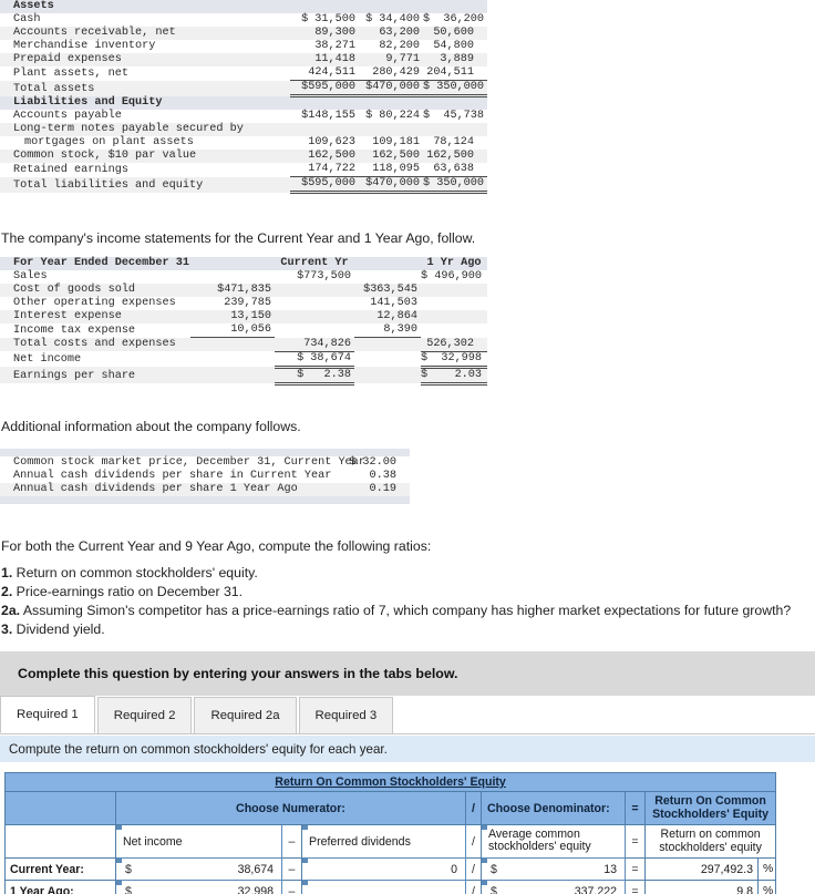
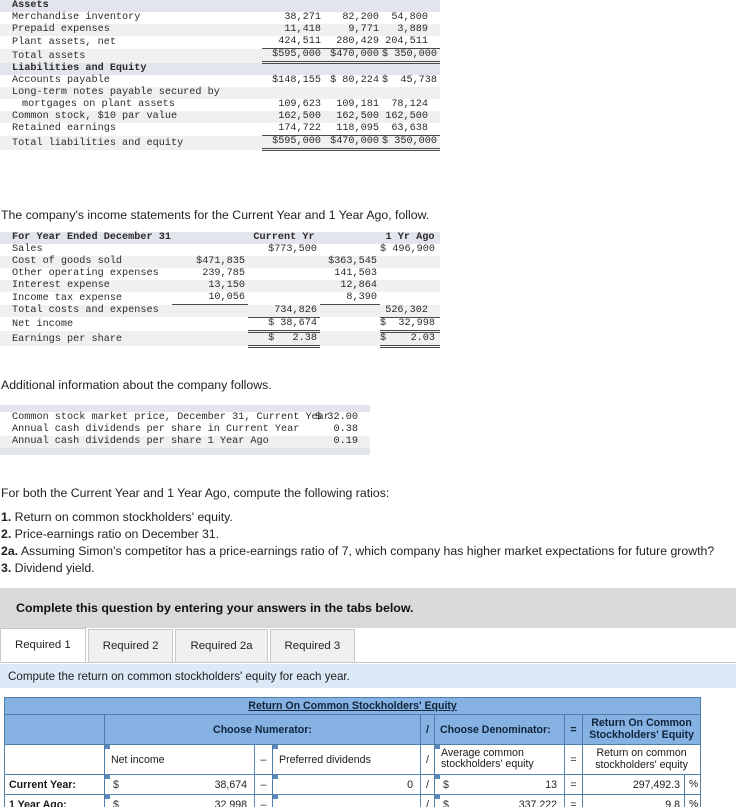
  Assets
- Cash	$ 31,500	$ 34,400	$ 36,200
- Accounts receivable, net	89,300	63,200	50,600
  Merchandise inventory	38,271	82,200	54,800
  Prepaid expenses	11,418	9,771	3,889
  Plant assets, net	424,511	280,429	204,511
  Total assets	$595,000	$470,000	$ 350,000
  Liabilities and Equity
  Accounts payable	$148,155	$ 80,224	$ 45,738
  Long-term notes payable secured by
  mortgages on plant assets	109,623	109,181	78,124
  Common stock, $10 par value	162,500	162,500	162,500
  Retained earnings	174,722	118,095	63,638
  Total liabilities and equity	$595,000	$470,000	$ 350,000
  The company's income statements for the Current Year and 1 Year Ago, follow.
  For Year Ended December 31		Current Yr		1 Yr Ago
  Sales		$773,500		$ 496,900
  Cost of goods sold	$471,835		$363,545
  Other operating expenses	239,785		141,503
  Interest expense	13,150		12,864
  Income tax expense	10,056		8,390
  Total costs and expenses		734,826		526,302
  Net income		$ 38,674		$ 32,998
  Earnings per share		$ 2.38		$ 2.03
  Additional information about the company follows.
  Common stock market price, December 31, Current Y	$ 32.00
  Annual cash dividends per share in Current Year	0.38
  Annual cash dividends per share 1 Year Ago	0.19
- For both the Current Year and 9 Year Ago, compute the following ratios:
+ For both the Current Year and 1 Year Ago, compute the following ratios:
  1. Return on common stockholders' equity.
  2. Price-earnings ratio on December 31.
  2a. Assuming Simon's competitor has a price-earnings ratio of 7, which company has higher market expectations for future growth?
  3. Dividend yield.
  Complete this question by entering your answers in the tabs below.
  Required 1
  Required 2
  Required 2a
  Required 3
  Compute the return on common stockholders' equity for each year.
  Return On Common Stockholders' Equity
  	Choose Numerator:	/	Choose Denominator:	=	Return On Common Stockholders' Equity
  	Net income	–	Preferred dividends	/	Average common stockholders' equity	=	Return on common stockholders' equity
  Current Year:	$ 38,674	–	0	/	$ 13	=	297,492.3	%
  1 Year Ago:	$ 32,998	–		/	$ 337,222	=	9.8	%
